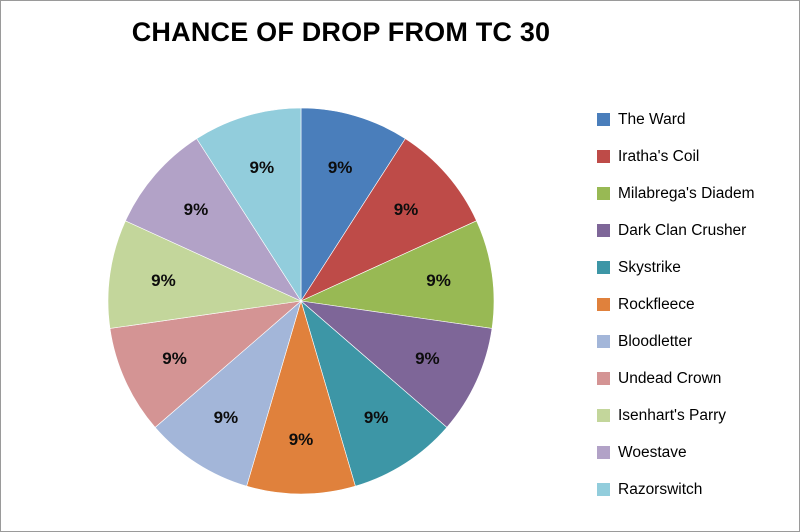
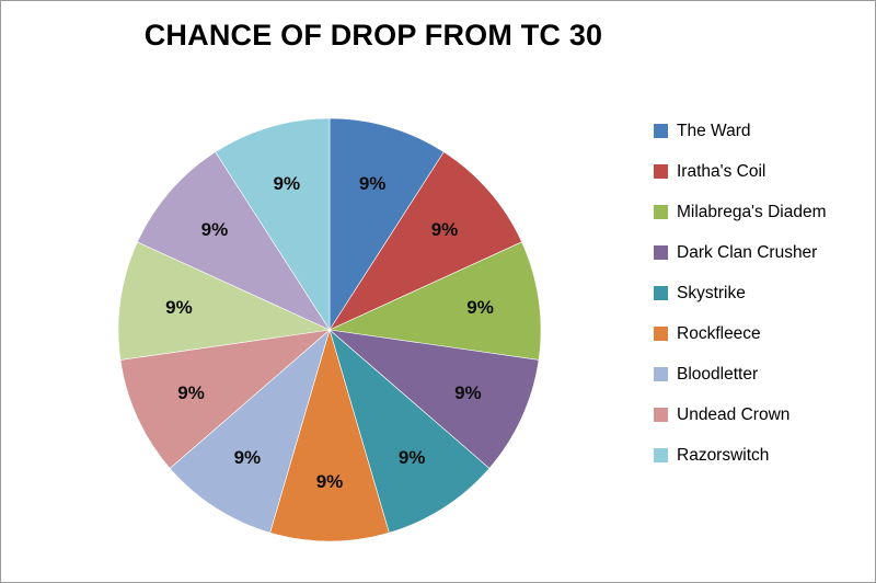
  CHANCE OF DROP FROM TC 30
  9%
  9%
  9%
  9%
  9%
  9%
  9%
  9%
  9%
  9%
  9%
  The Ward
  Iratha's Coil
  Milabrega's Diadem
  Dark Clan Crusher
  Skystrike
  Rockfleece
  Bloodletter
  Undead Crown
- Isenhart's Parry
- Woestave
  Razorswitch
